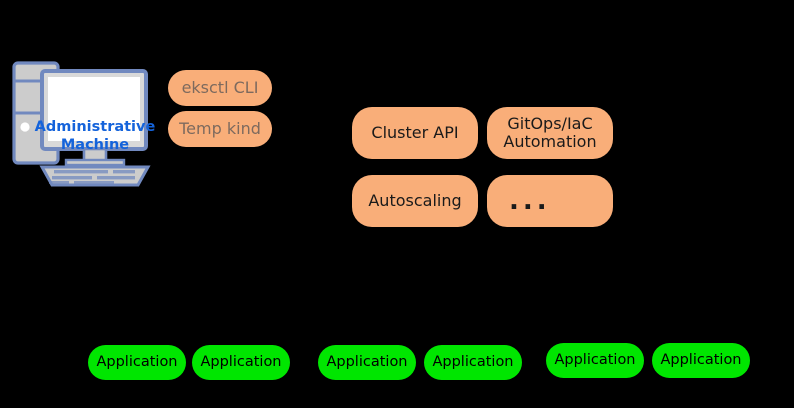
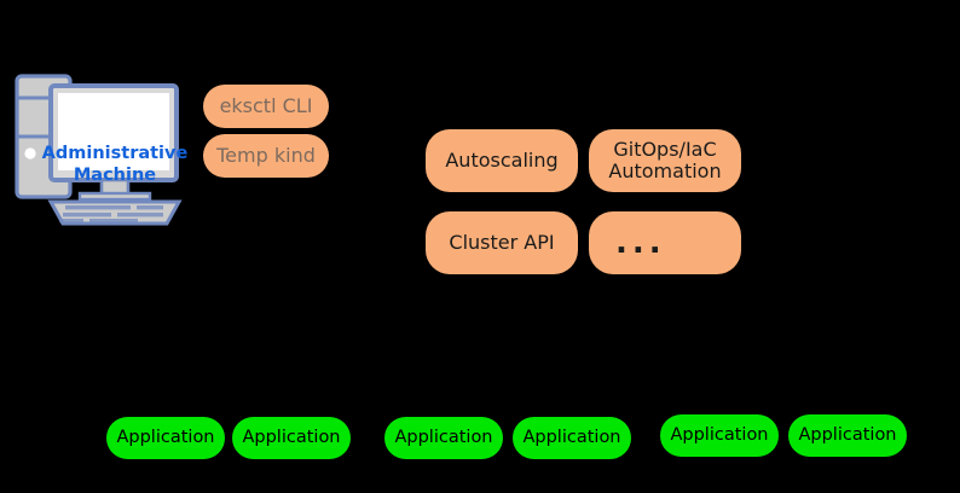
  Administrative
  Machine
  eksctl CLI
  Temp kind
- Cluster API
+ Autoscaling
  GitOps/IaC
  Automation
- Autoscaling
+ Cluster API
  ...
  Application
  Application
  Application
  Application
  Application
  Application
